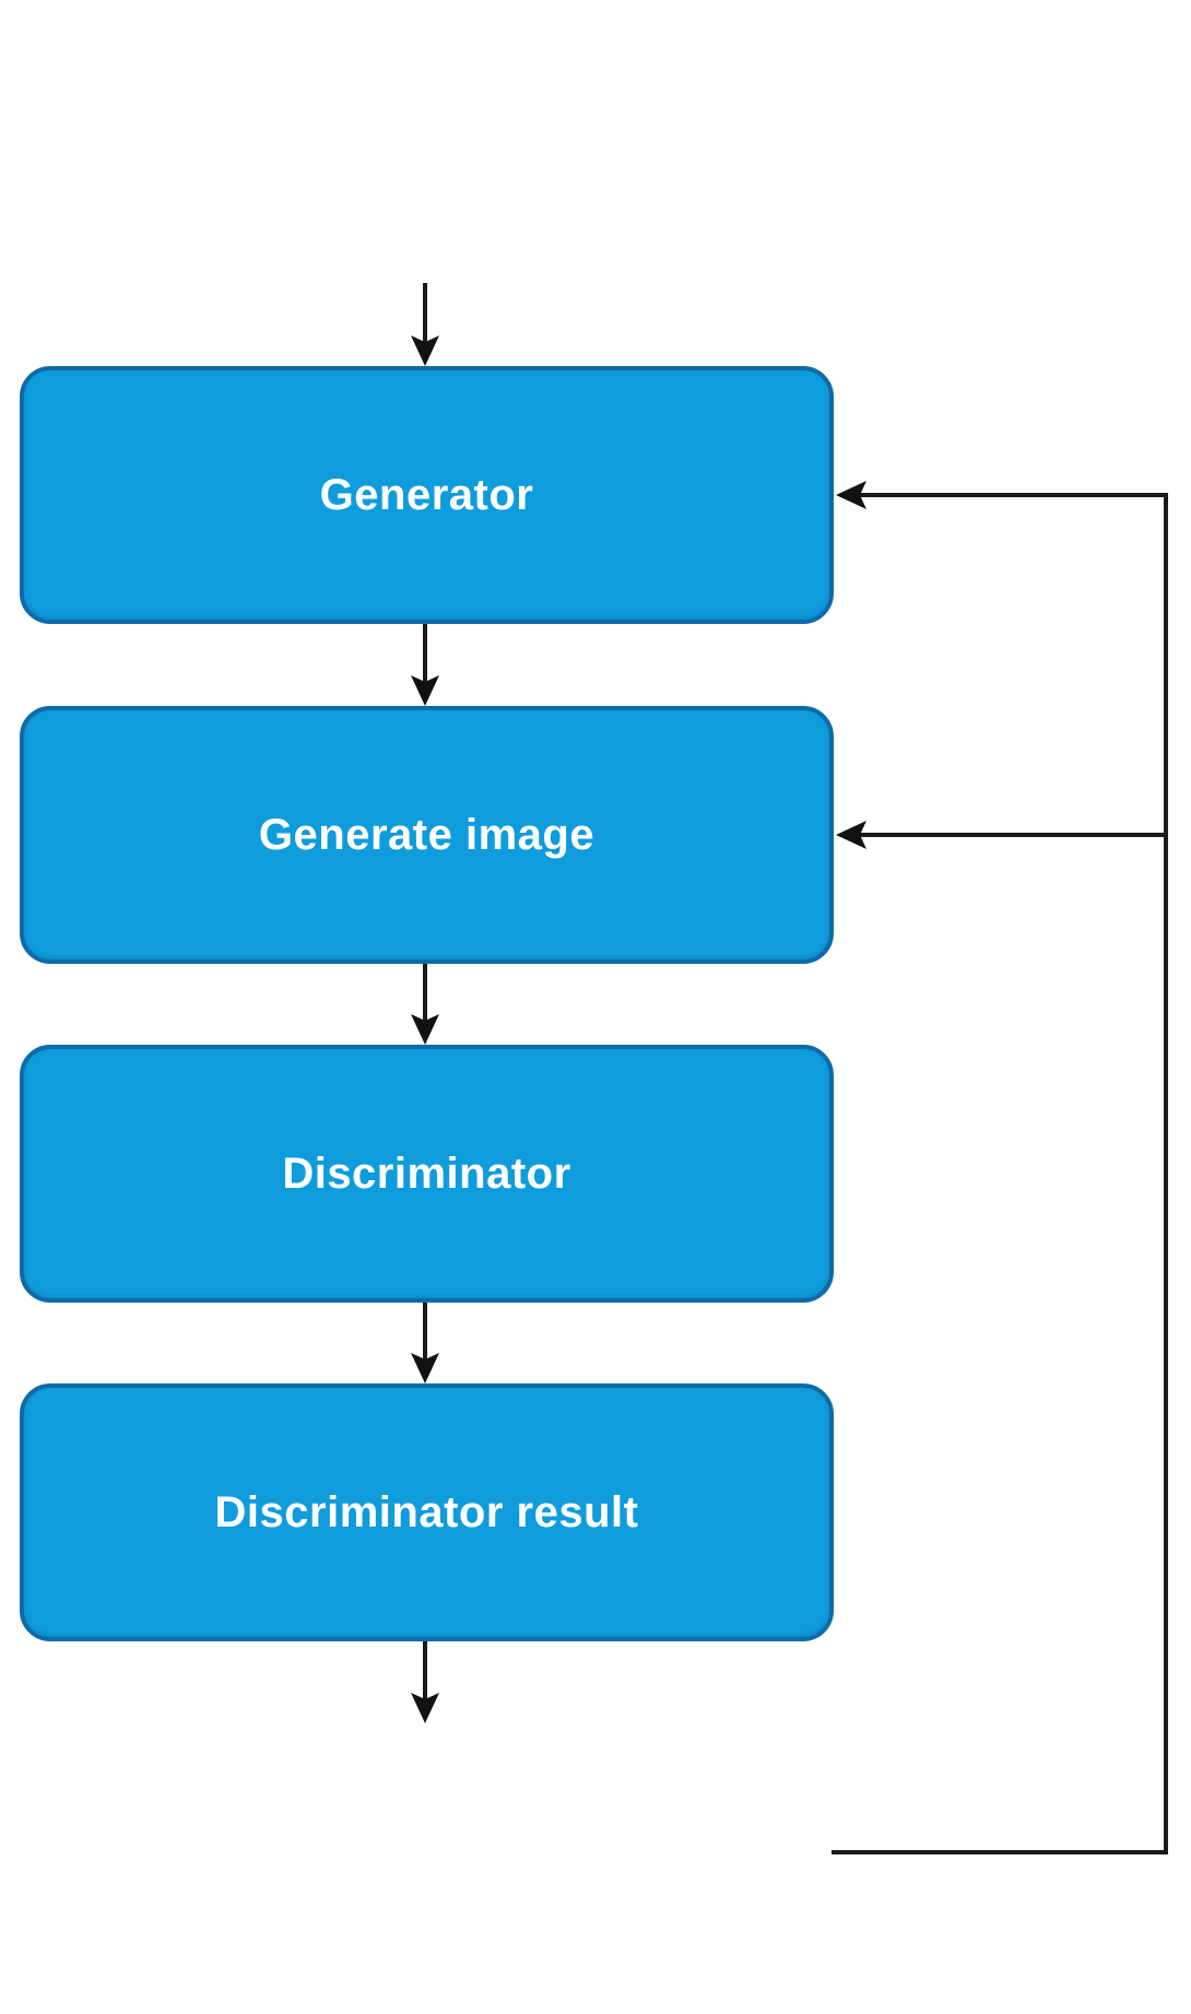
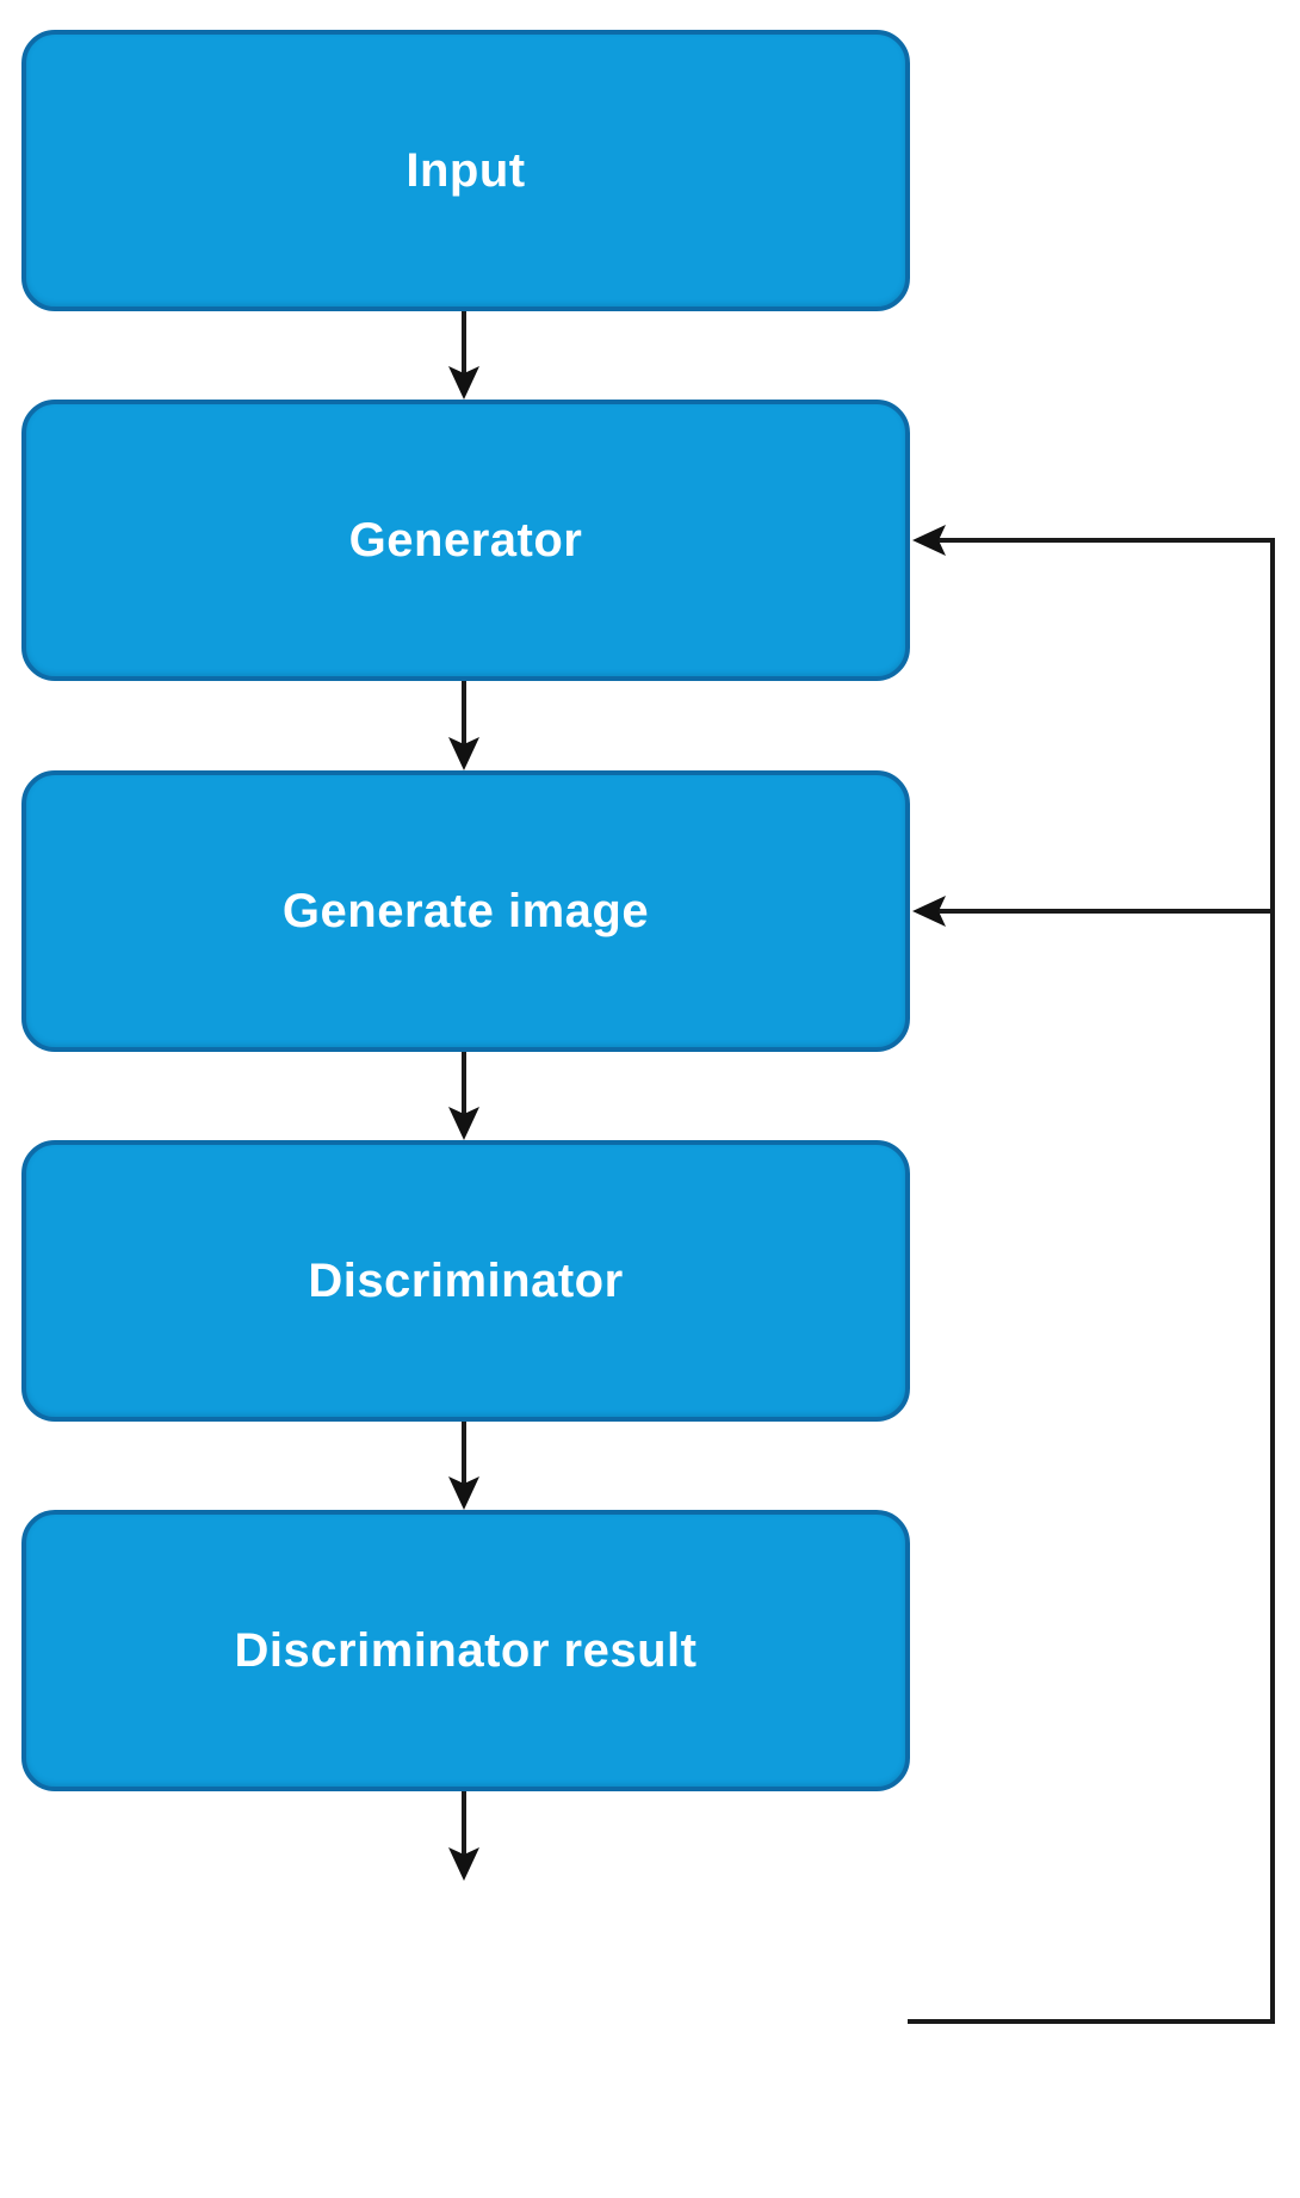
+ Input
  Generator
  Generate image
  Discriminator
  Discriminator result
